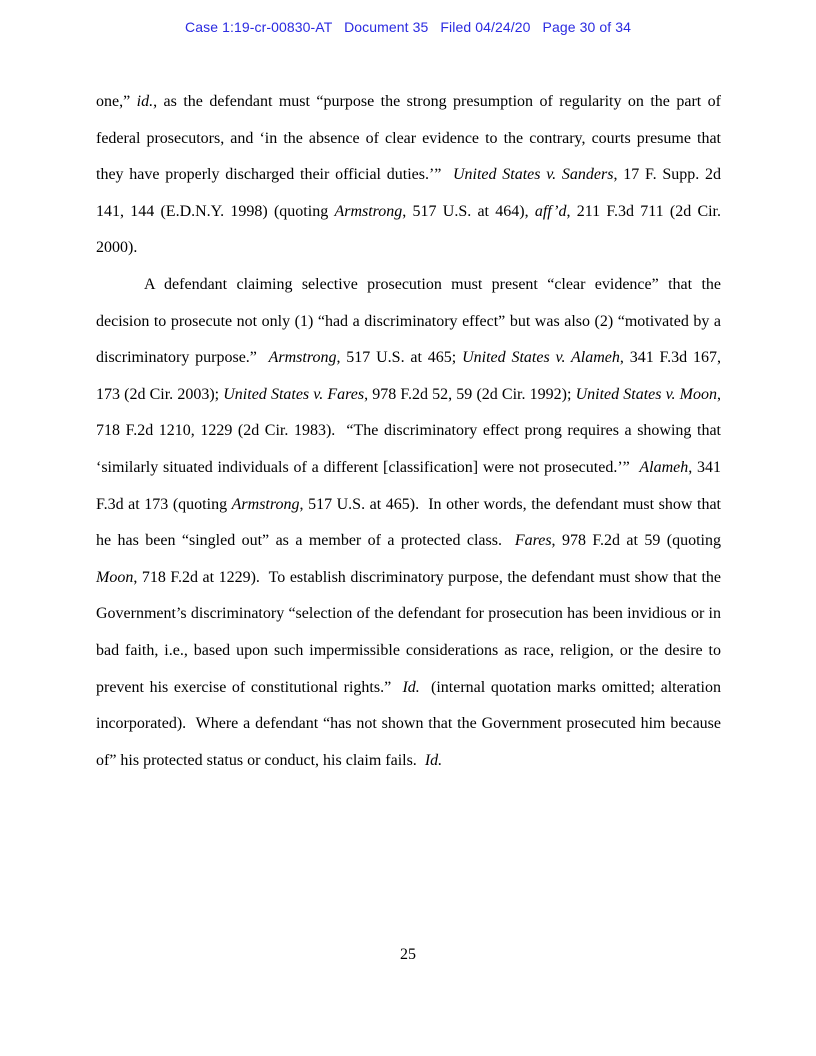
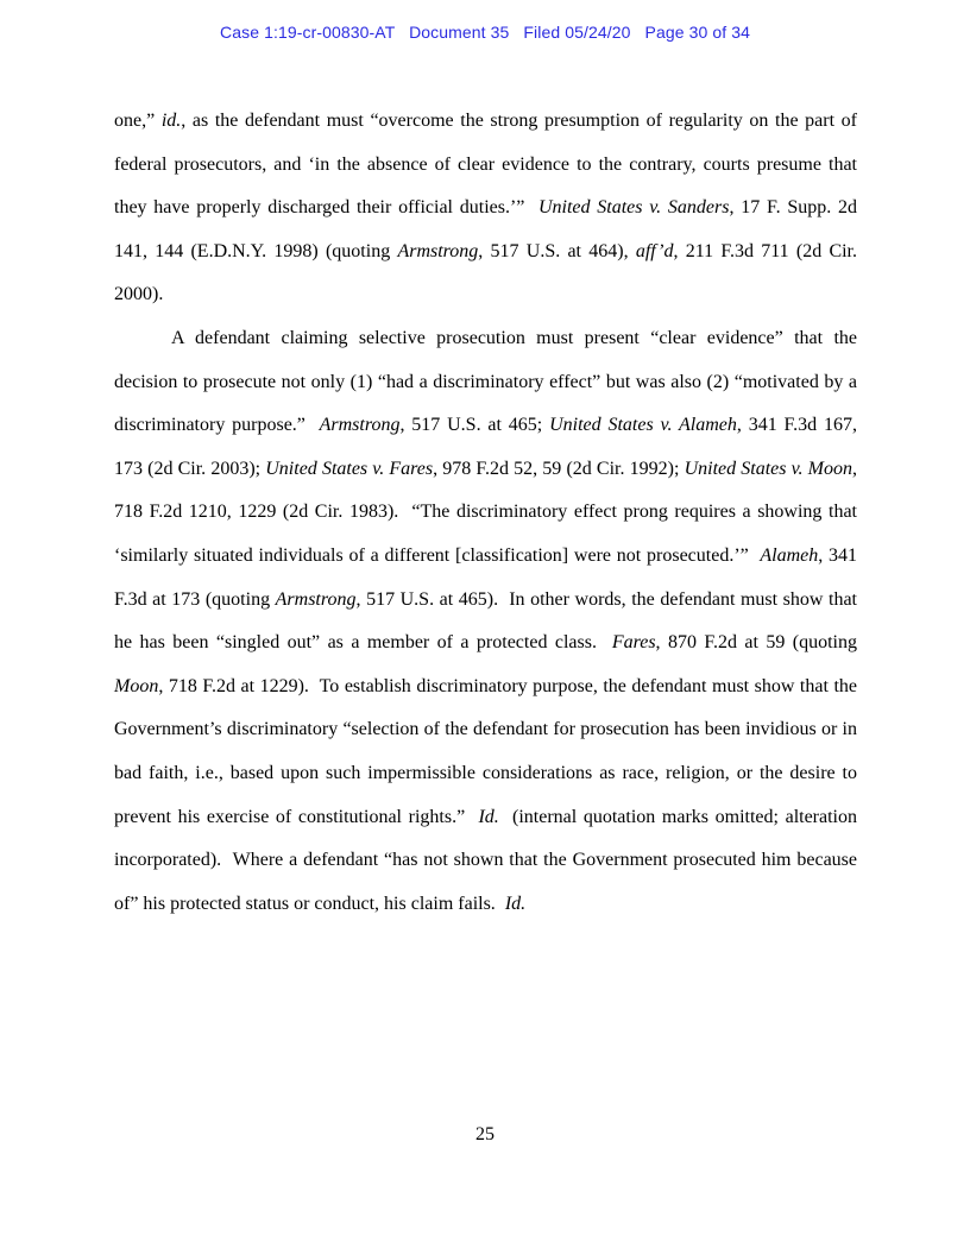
- Case 1:19-cr-00830-AT Document 35 Filed 04/24/20 Page 30 of 34
+ Case 1:19-cr-00830-AT Document 35 Filed 05/24/20 Page 30 of 34
- one,” id., as the defendant must “purpose the strong presumption of regularity on the part of federal prosecutors, and ‘in the absence of clear evidence to the contrary, courts presume that they have properly discharged their official duties.’” United States v. Sanders, 17 F. Supp. 2d 141, 144 (E.D.N.Y. 1998) (quoting Armstrong, 517 U.S. at 464), aff’d, 211 F.3d 711 (2d Cir. 2000).
+ one,” id., as the defendant must “overcome the strong presumption of regularity on the part of federal prosecutors, and ‘in the absence of clear evidence to the contrary, courts presume that they have properly discharged their official duties.’” United States v. Sanders, 17 F. Supp. 2d 141, 144 (E.D.N.Y. 1998) (quoting Armstrong, 517 U.S. at 464), aff’d, 211 F.3d 711 (2d Cir. 2000).
- A defendant claiming selective prosecution must present “clear evidence” that the decision to prosecute not only (1) “had a discriminatory effect” but was also (2) “motivated by a discriminatory purpose.” Armstrong, 517 U.S. at 465; United States v. Alameh, 341 F.3d 167, 173 (2d Cir. 2003); United States v. Fares, 978 F.2d 52, 59 (2d Cir. 1992); United States v. Moon, 718 F.2d 1210, 1229 (2d Cir. 1983). “The discriminatory effect prong requires a showing that ‘similarly situated individuals of a different [classification] were not prosecuted.’” Alameh, 341 F.3d at 173 (quoting Armstrong, 517 U.S. at 465). In other words, the defendant must show that he has been “singled out” as a member of a protected class. Fares, 978 F.2d at 59 (quoting Moon, 718 F.2d at 1229). To establish discriminatory purpose, the defendant must show that the Government’s discriminatory “selection of the defendant for prosecution has been invidious or in bad faith, i.e., based upon such impermissible considerations as race, religion, or the desire to prevent his exercise of constitutional rights.” Id. (internal quotation marks omitted; alteration incorporated). Where a defendant “has not shown that the Government prosecuted him because of” his protected status or conduct, his claim fails. Id.
+ A defendant claiming selective prosecution must present “clear evidence” that the decision to prosecute not only (1) “had a discriminatory effect” but was also (2) “motivated by a discriminatory purpose.” Armstrong, 517 U.S. at 465; United States v. Alameh, 341 F.3d 167, 173 (2d Cir. 2003); United States v. Fares, 978 F.2d 52, 59 (2d Cir. 1992); United States v. Moon, 718 F.2d 1210, 1229 (2d Cir. 1983). “The discriminatory effect prong requires a showing that ‘similarly situated individuals of a different [classification] were not prosecuted.’” Alameh, 341 F.3d at 173 (quoting Armstrong, 517 U.S. at 465). In other words, the defendant must show that he has been “singled out” as a member of a protected class. Fares, 870 F.2d at 59 (quoting Moon, 718 F.2d at 1229). To establish discriminatory purpose, the defendant must show that the Government’s discriminatory “selection of the defendant for prosecution has been invidious or in bad faith, i.e., based upon such impermissible considerations as race, religion, or the desire to prevent his exercise of constitutional rights.” Id. (internal quotation marks omitted; alteration incorporated). Where a defendant “has not shown that the Government prosecuted him because of” his protected status or conduct, his claim fails. Id.
  25
